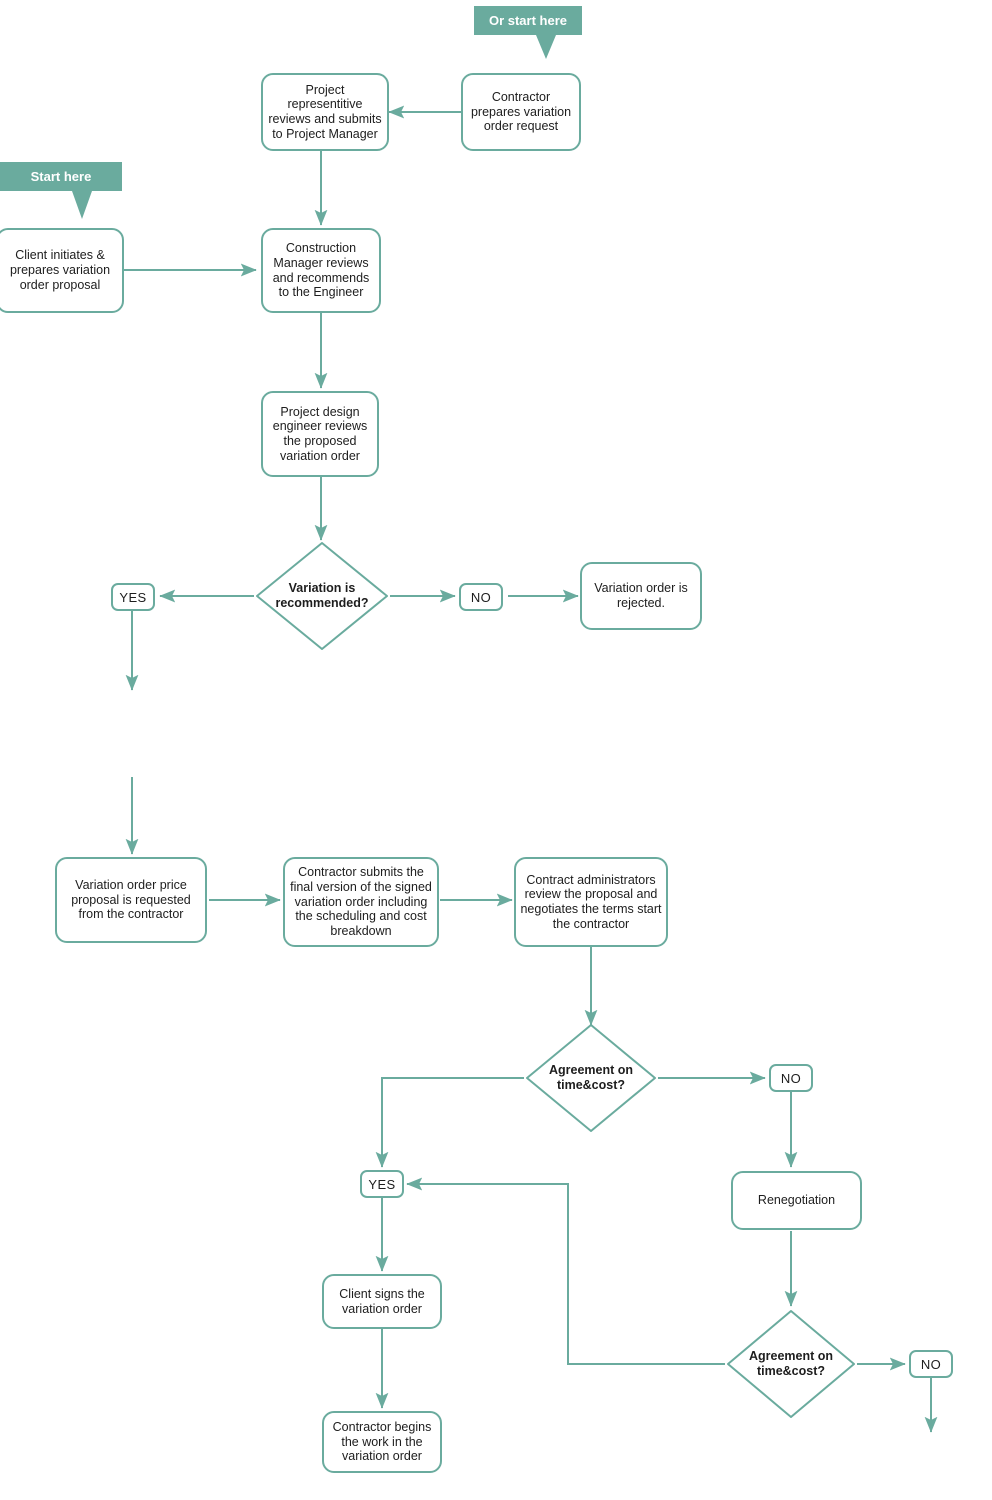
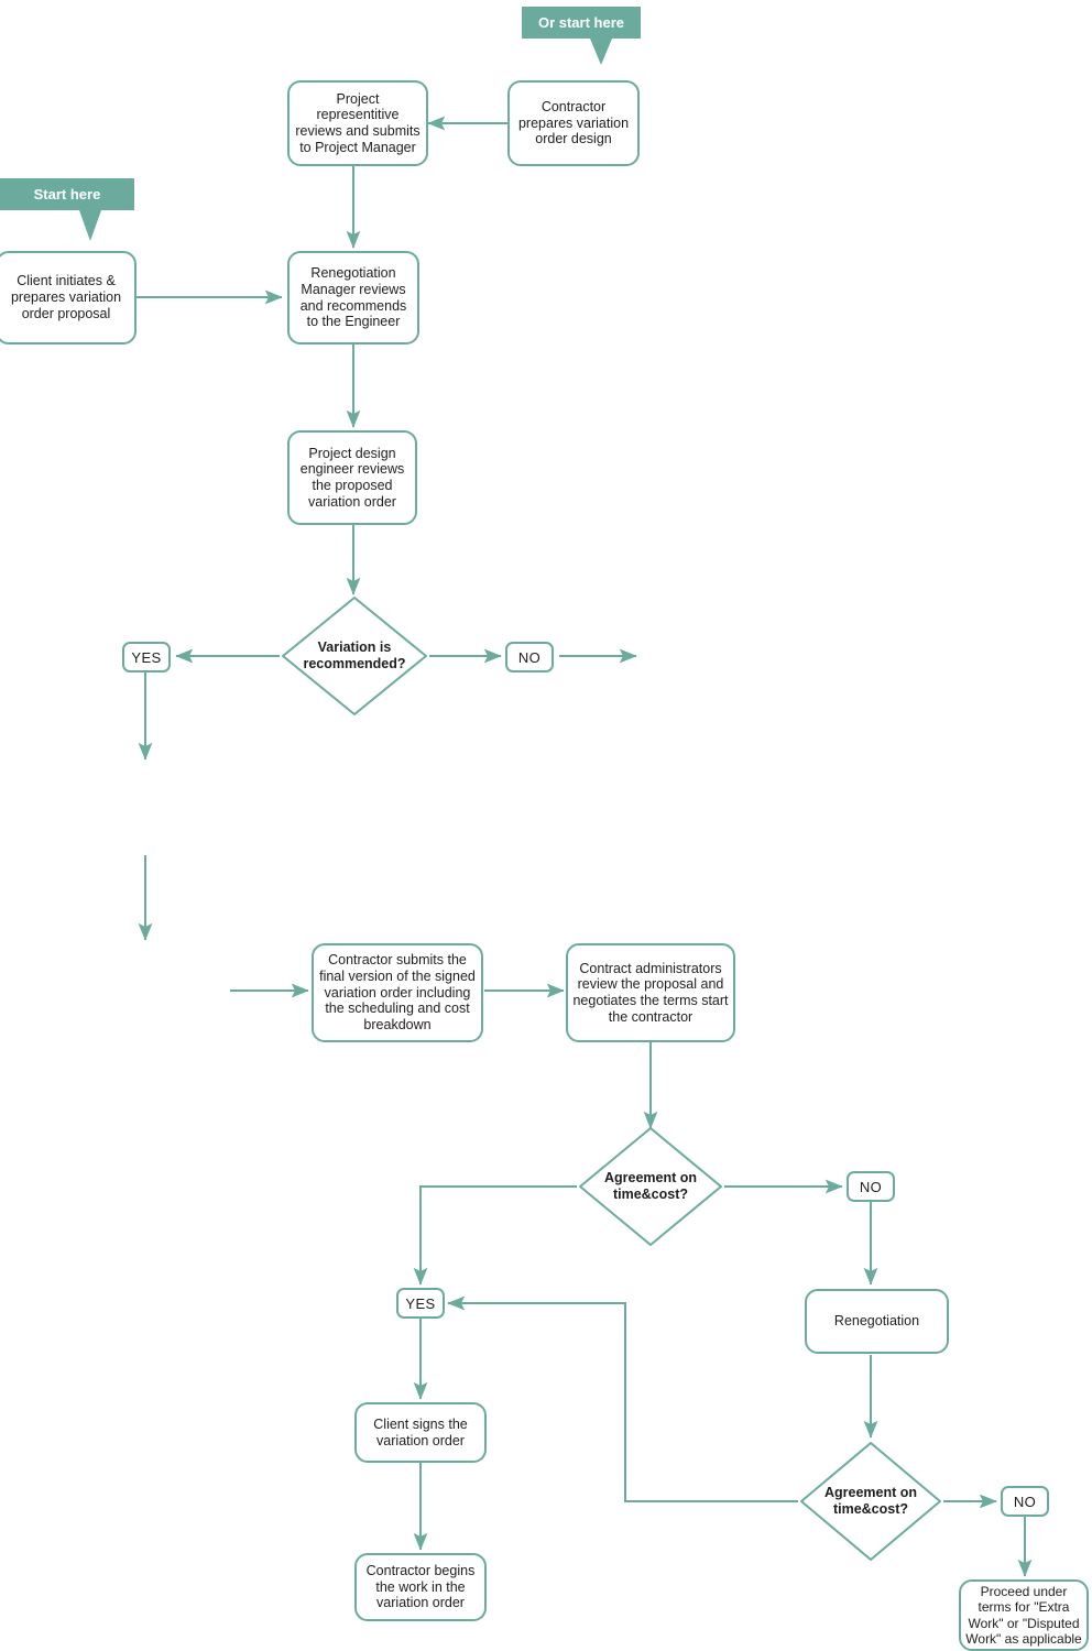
  Or start here
  Start here
- Contractor prepares variation order request
+ Contractor prepares variation order design
  Project representitive reviews and submits to Project Manager
  Client initiates & prepares variation order proposal
- Construction Manager reviews and recommends to the Engineer
+ Renegotiation Manager reviews and recommends to the Engineer
  Project design engineer reviews the proposed variation order
- Variation order is rejected.
- Variation order price proposal is requested from the contractor
  Contractor submits the final version of the signed variation order including the scheduling and cost breakdown
  Contract administrators review the proposal and negotiates the terms start the contractor
  Renegotiation
  Client signs the variation order
  Contractor begins the work in the variation order
+ Proceed under terms for "Extra Work" or "Disputed Work" as applicable
  Variation is recommended?
  Agreement on time&cost?
  Agreement on time&cost?
  YES
  NO
  YES
  NO
  NO
